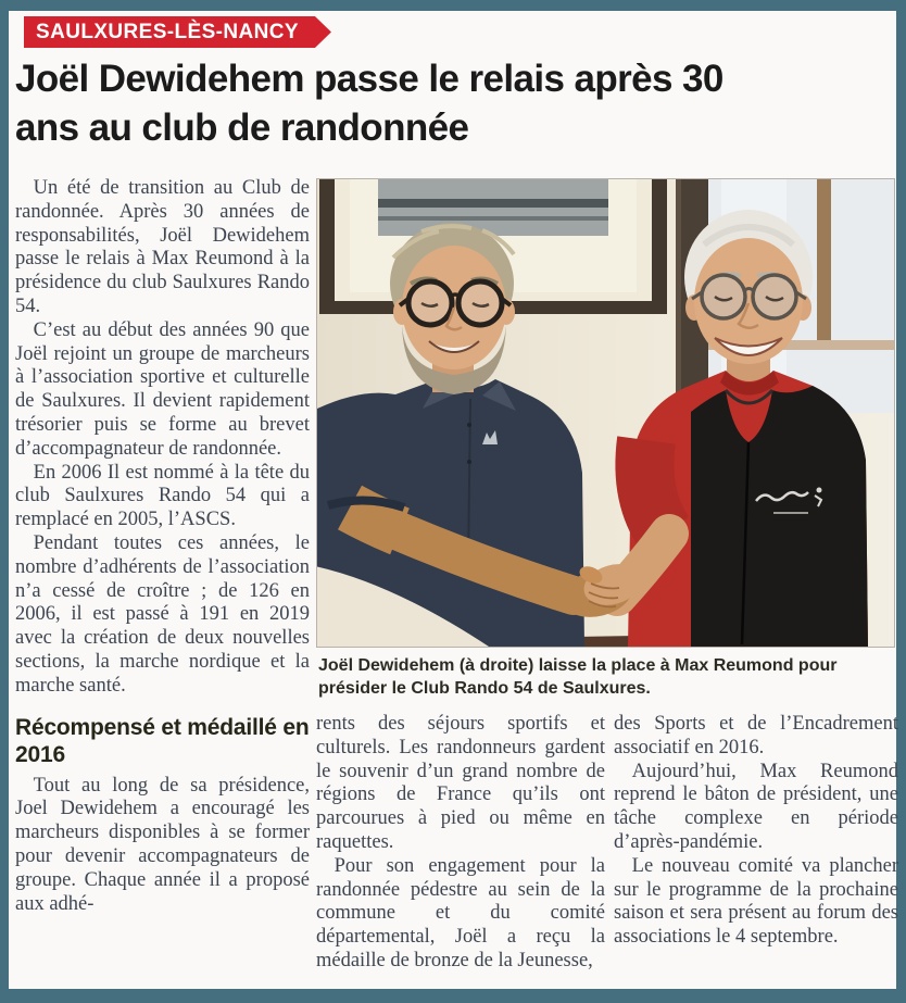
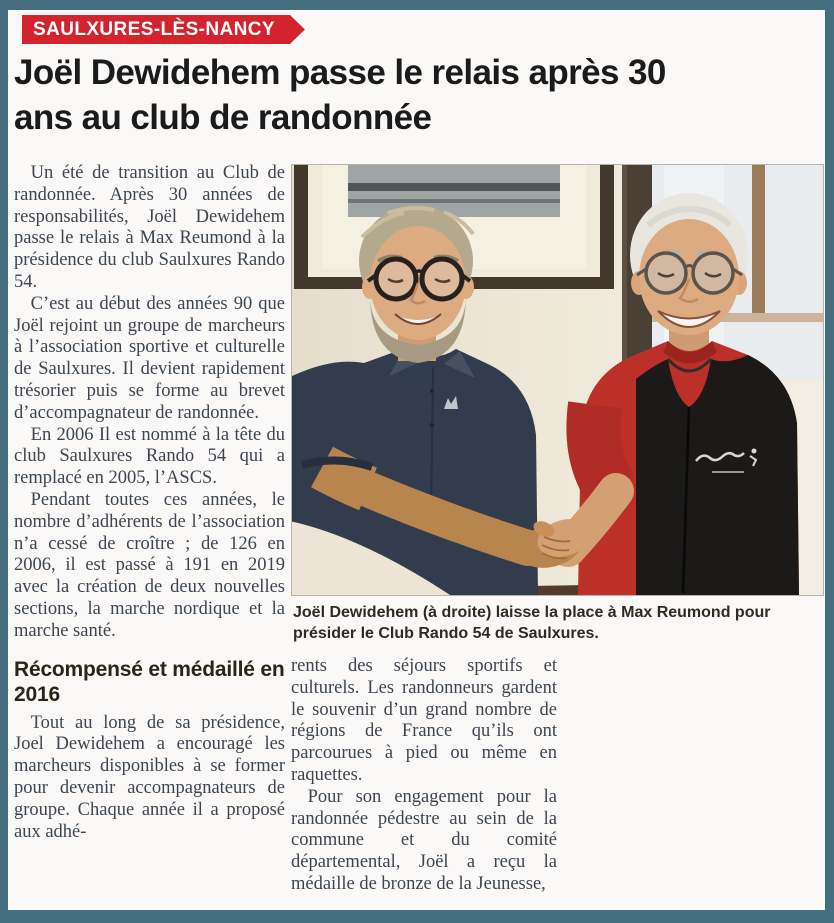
  SAULXURES-LÈS-NANCY
  Joël Dewidehem passe le relais après 30 ans au club de randonnée
  Un été de transition au Club de randonnée. Après 30 années de responsabilités, Joël Dewidehem passe le relais à Max Reumond à la présidence du club Saulxures Rando 54.
  C’est au début des années 90 que Joël rejoint un groupe de marcheurs à l’association sportive et culturelle de Saulxures. Il devient rapidement trésorier puis se forme au brevet d’accompagnateur de randonnée.
  En 2006 Il est nommé à la tête du club Saulxures Rando 54 qui a remplacé en 2005, l’ASCS.
  Pendant toutes ces années, le nombre d’adhérents de l’association n’a cessé de croître ; de 126 en 2006, il est passé à 191 en 2019 avec la création de deux nouvelles sections, la marche nordique et la marche santé.
  Récompensé et médaillé en 2016
  Tout au long de sa présidence, Joel Dewidehem a encouragé les marcheurs disponibles à se former pour devenir accompagnateurs de groupe. Chaque année il a proposé aux adhé-
  Joël Dewidehem (à droite) laisse la place à Max Reumond pour présider le Club Rando 54 de Saulxures.
  rents des séjours sportifs et culturels. Les randonneurs gardent le souvenir d’un grand nombre de régions de France qu’ils ont parcourues à pied ou même en raquettes.
  Pour son engagement pour la randonnée pédestre au sein de la commune et du comité départemental, Joël a reçu la médaille de bronze de la Jeunesse,
- des Sports et de l’Encadrement associatif en 2016.
- Aujourd’hui, Max Reumond reprend le bâton de président, une tâche complexe en période d’après-pandémie.
- Le nouveau comité va plancher sur le programme de la prochaine saison et sera présent au forum des associations le 4 septembre.
